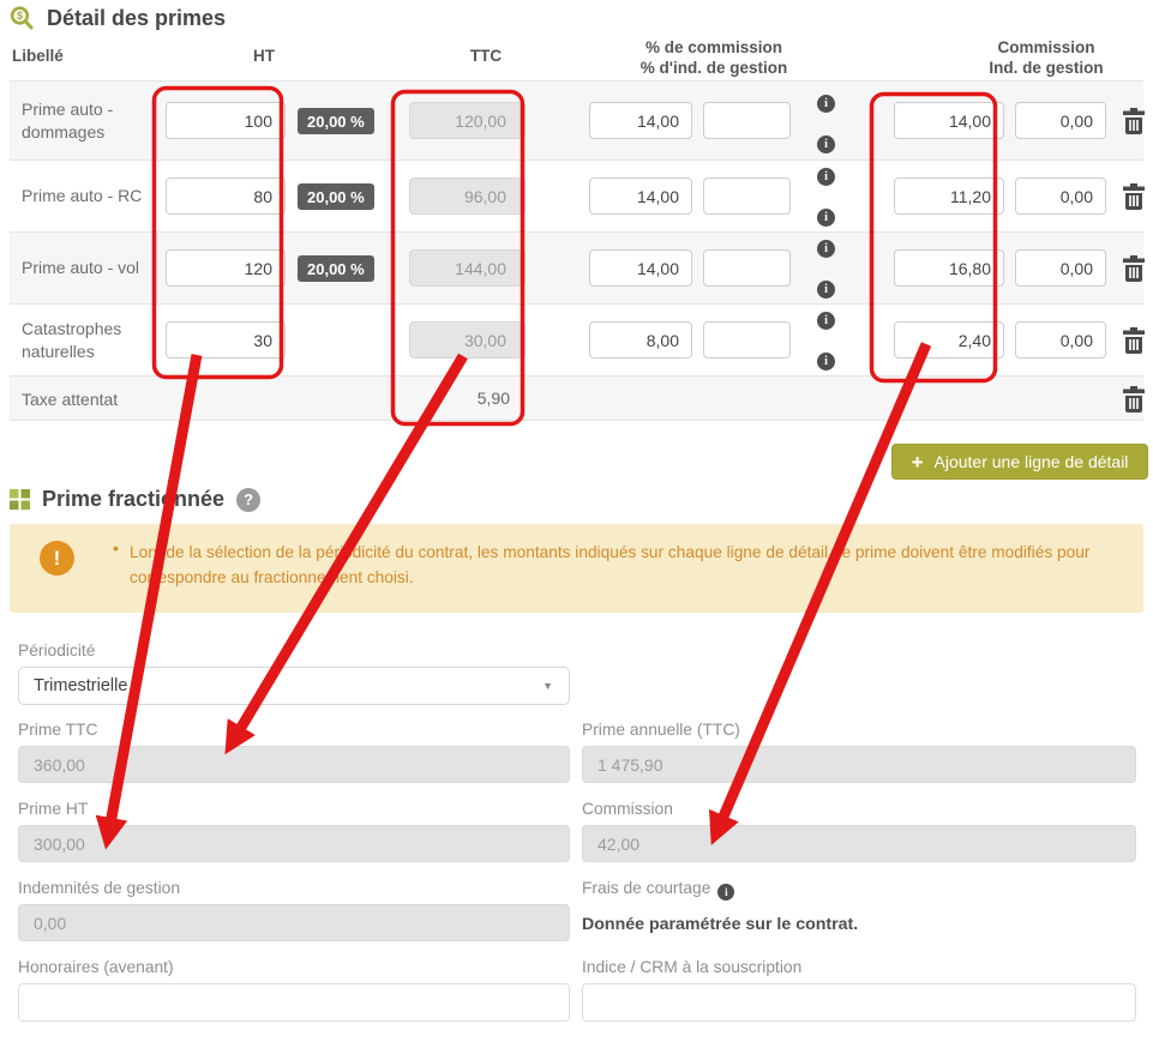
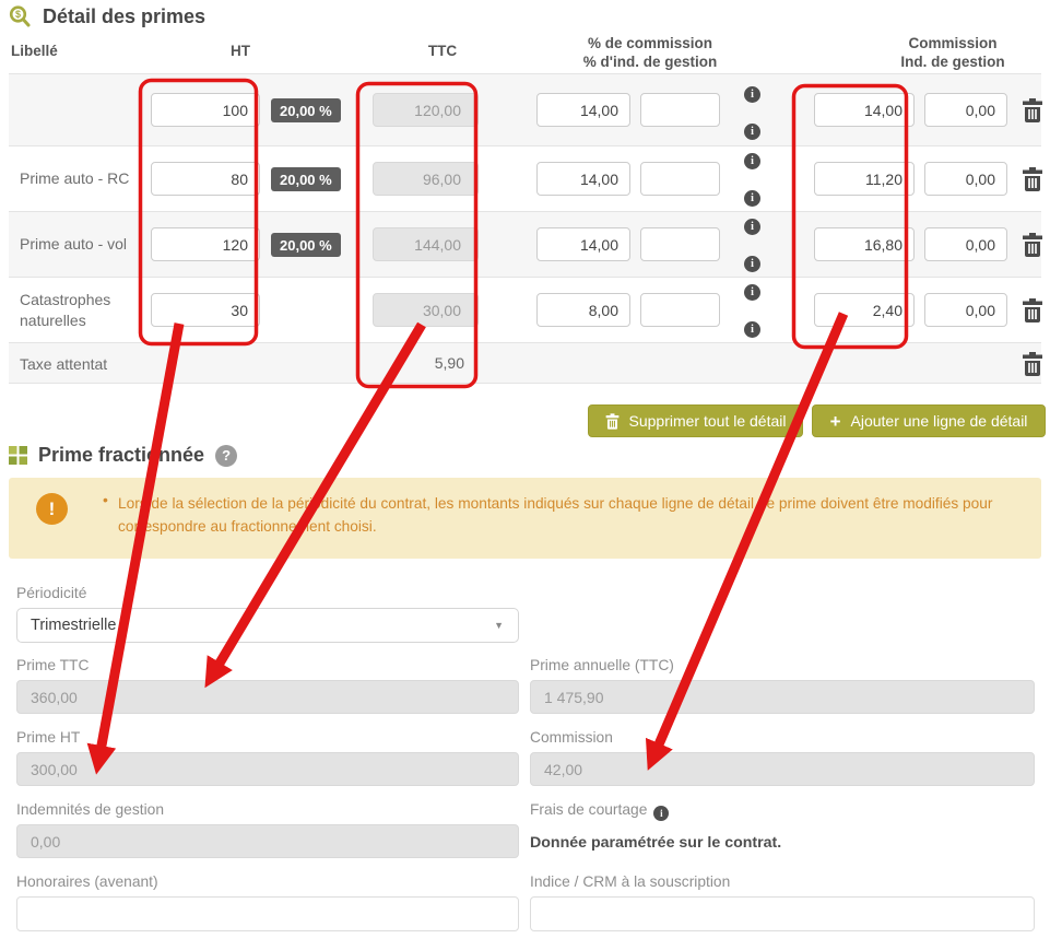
  $
  Détail des primes
  Libellé
  HT
  TTC
  % de commission
  % d'ind. de gestion
  Commission
  Ind. de gestion
- Prime auto - dommages
  100
  20,00 %
  120,00
  14,00
  i
  i
  14,00
  0,00
  Prime auto - RC
  80
  20,00 %
  96,00
  14,00
  i
  i
  11,20
  0,00
  Prime auto - vol
  120
  20,00 %
  144,00
  14,00
  i
  i
  16,80
  0,00
  Catastrophes naturelles
  30
  30,00
  8,00
  i
  i
  2,40
  0,00
  Taxe attentat
  5,90
+ Supprimer tout le détail
  +
  Ajouter une ligne de détail
  Prime fractinnée
  ?
  !
  •
  Lor de la sélection de la pérdicité du contrat, les montants indiqués sur chaque ligne de détaile prime doivent être modifiés pour corespondre au fractionneent choisi.
  Périodicité
  Trimestrielle
  ▼
  Prime TTC
  360,00
  Prime annuelle (TTC)
  1 475,90
  Prime HT
  300,00
  Commission
  42,00
  Indemnités de gestion
  0,00
  Frais de courtage i
  Donnée paramétrée sur le contrat.
  Honoraires (avenant)
  Indice / CRM à la souscription
